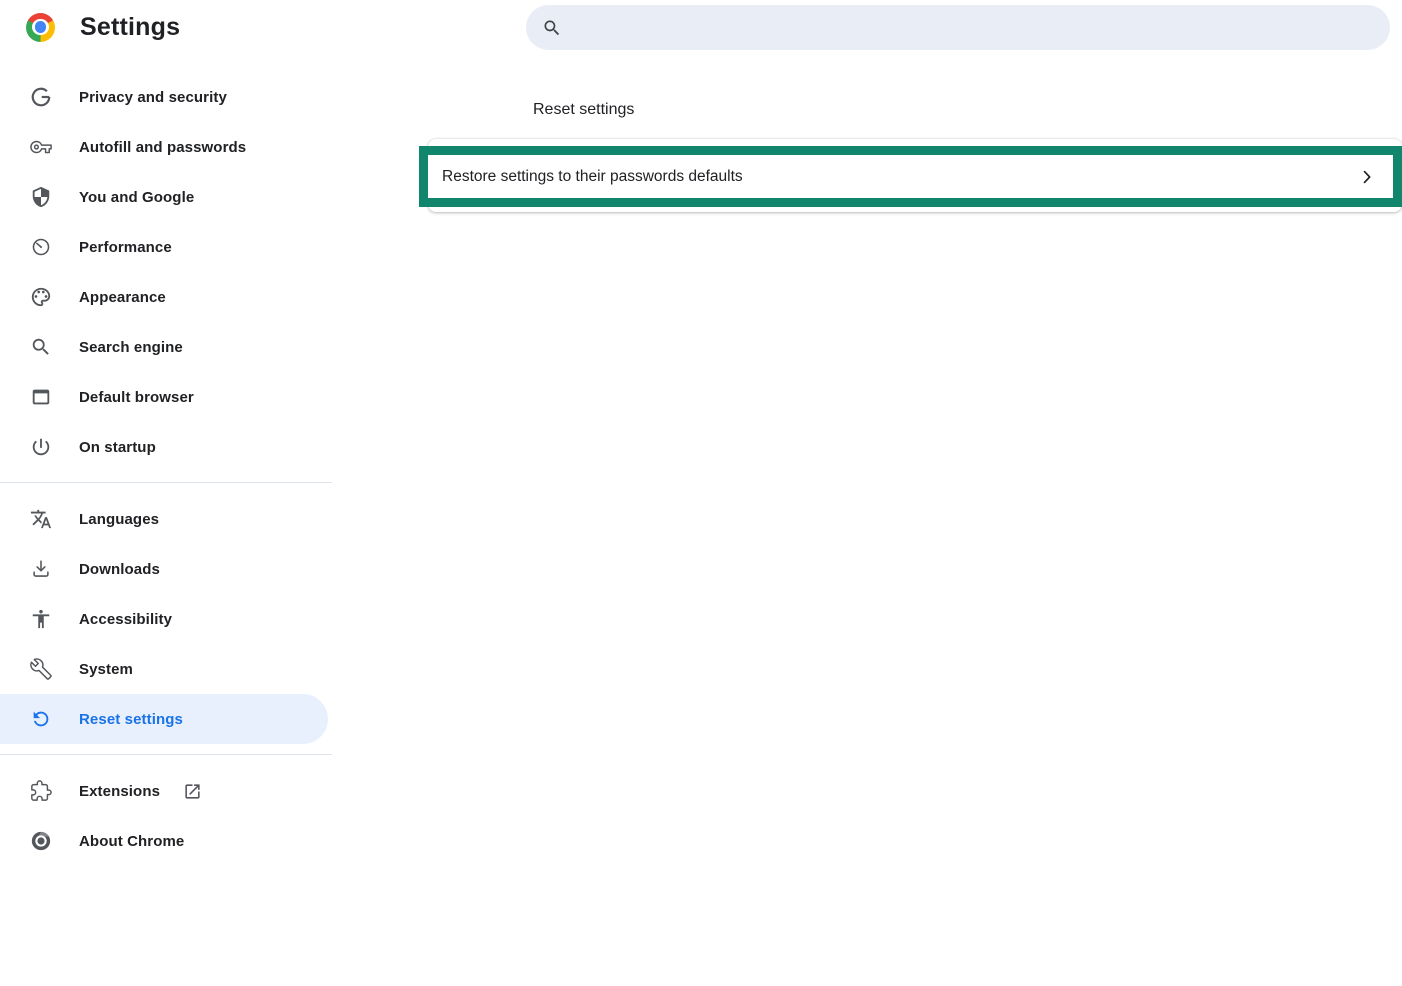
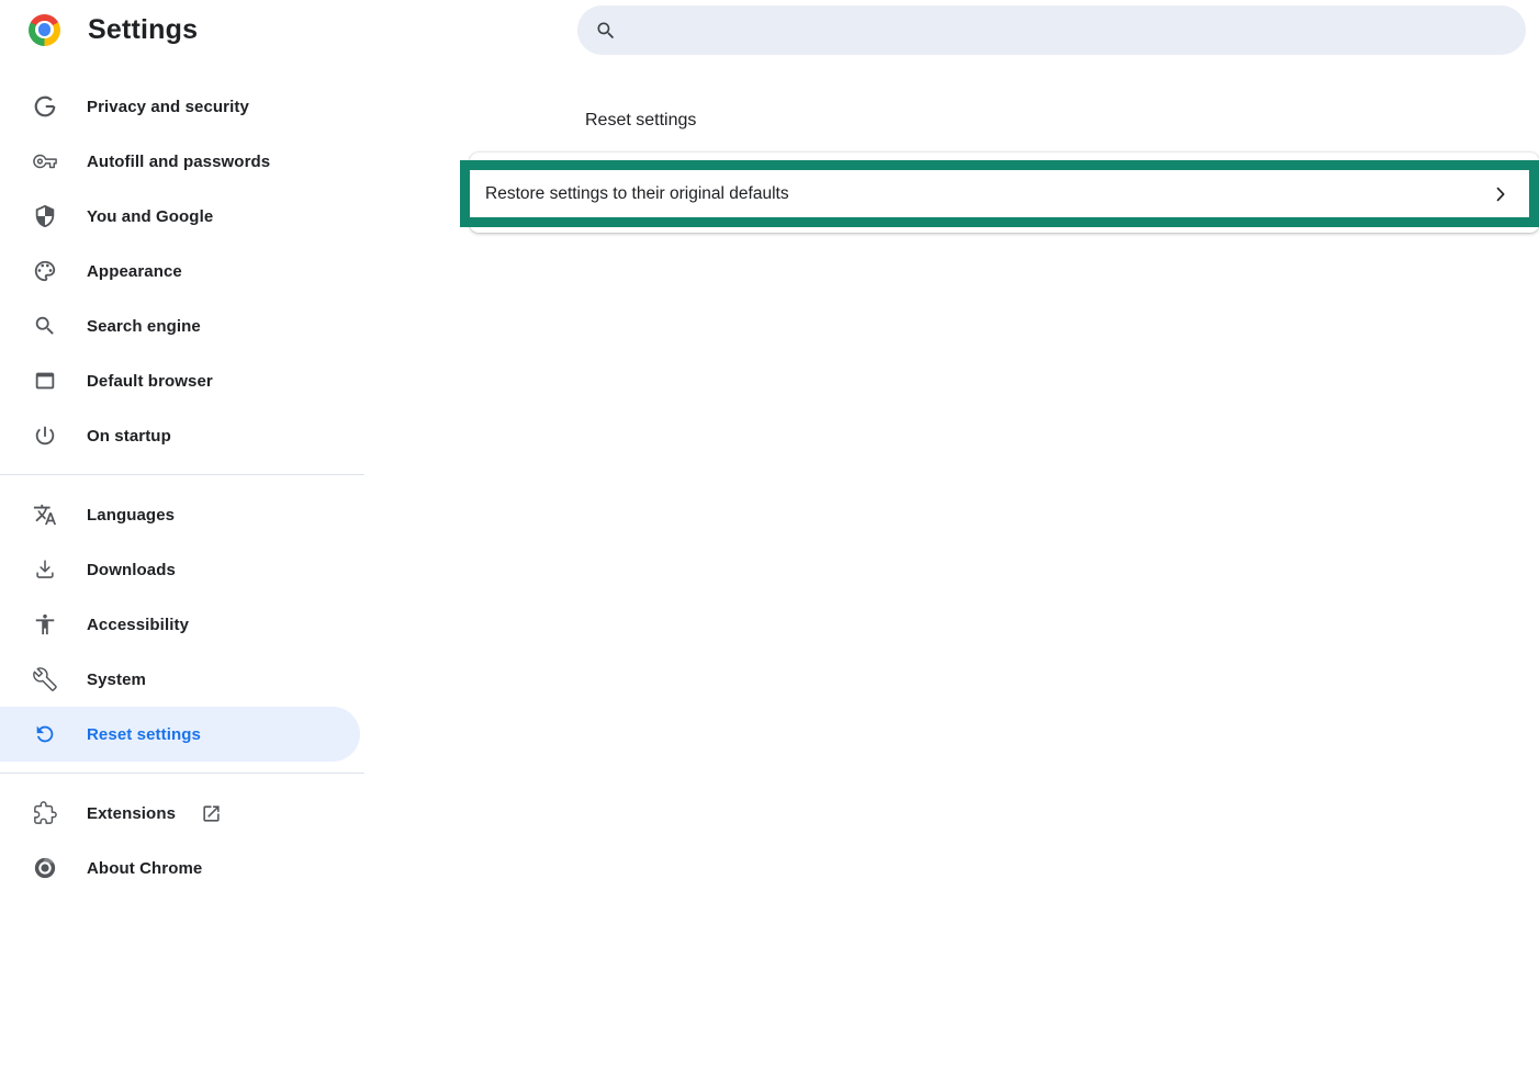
  Settings
  Privacy and security
  Autofill and passwords
  You and Google
- Performance
  Appearance
  Search engine
  Default browser
  On startup
  Languages
  Downloads
  Accessibility
  System
  Reset settings
  Extensions
  About Chrome
  Reset settings
- Restore settings to their passwords defaults
+ Restore settings to their original defaults
